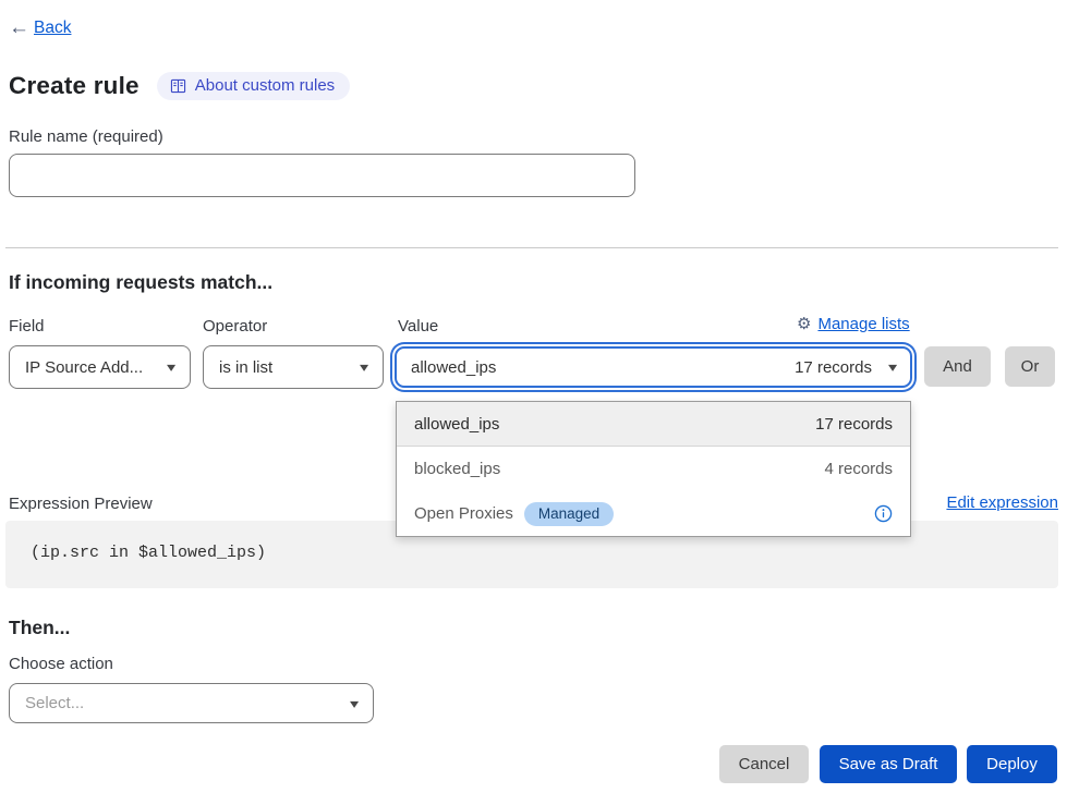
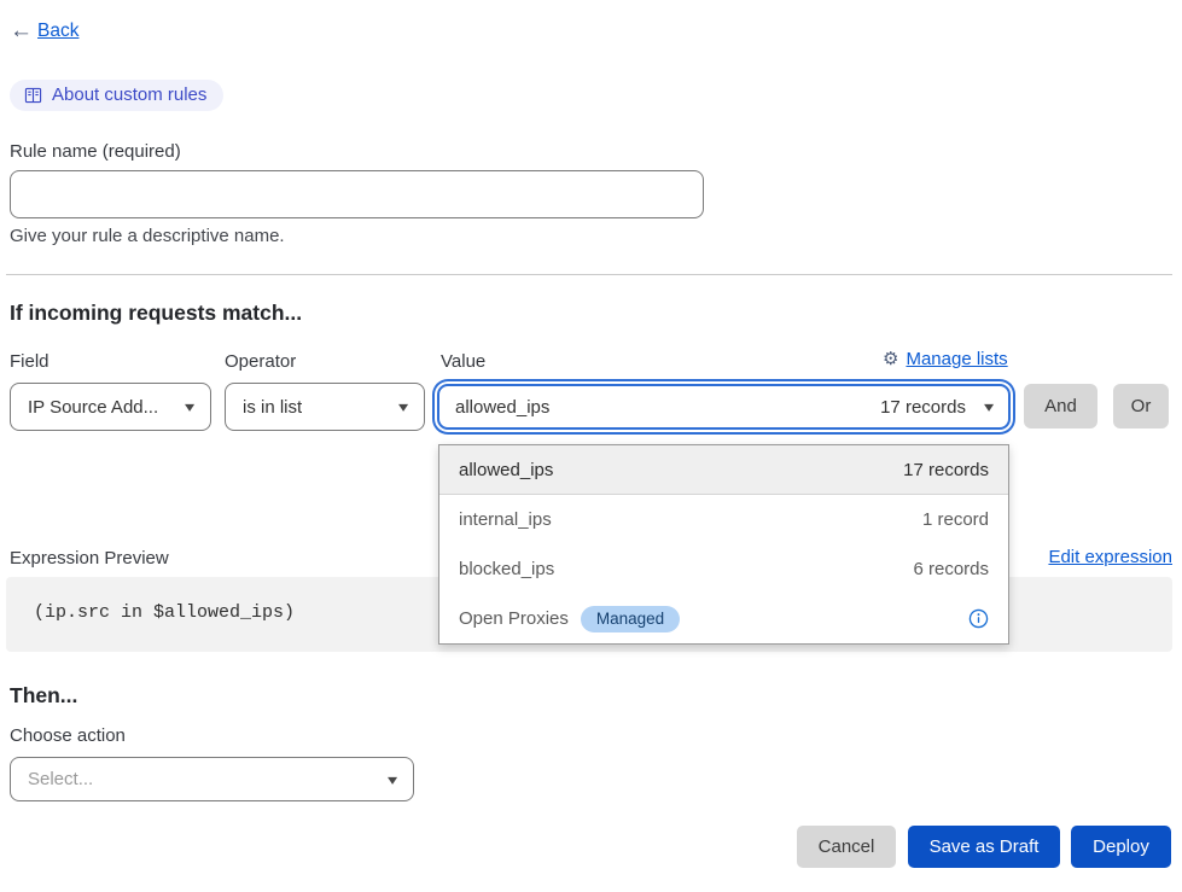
  ←
  Back
- Create rule
  About custom rules
  Rule name (required)
+ Give your rule a descriptive name.
  If incoming requests match...
  Field
  Operator
  Value
  ⚙
  Manage lists
  IP Source Add...
  ▾
  is in list
  ▾
  allowed_ips
  17 records
  ▾
  And
  Or
  allowed_ips
  17 records
+ internal_ips
+ 1 record
  blocked_ips
- 4 records
+ 6 records
  Open Proxies
  Managed
  Expression Preview
  Edit expression
  (ip.src in $allowed_ips)
  Then...
  Choose action
  Select...
  ▾
  Cancel
  Save as Draft
  Deploy
